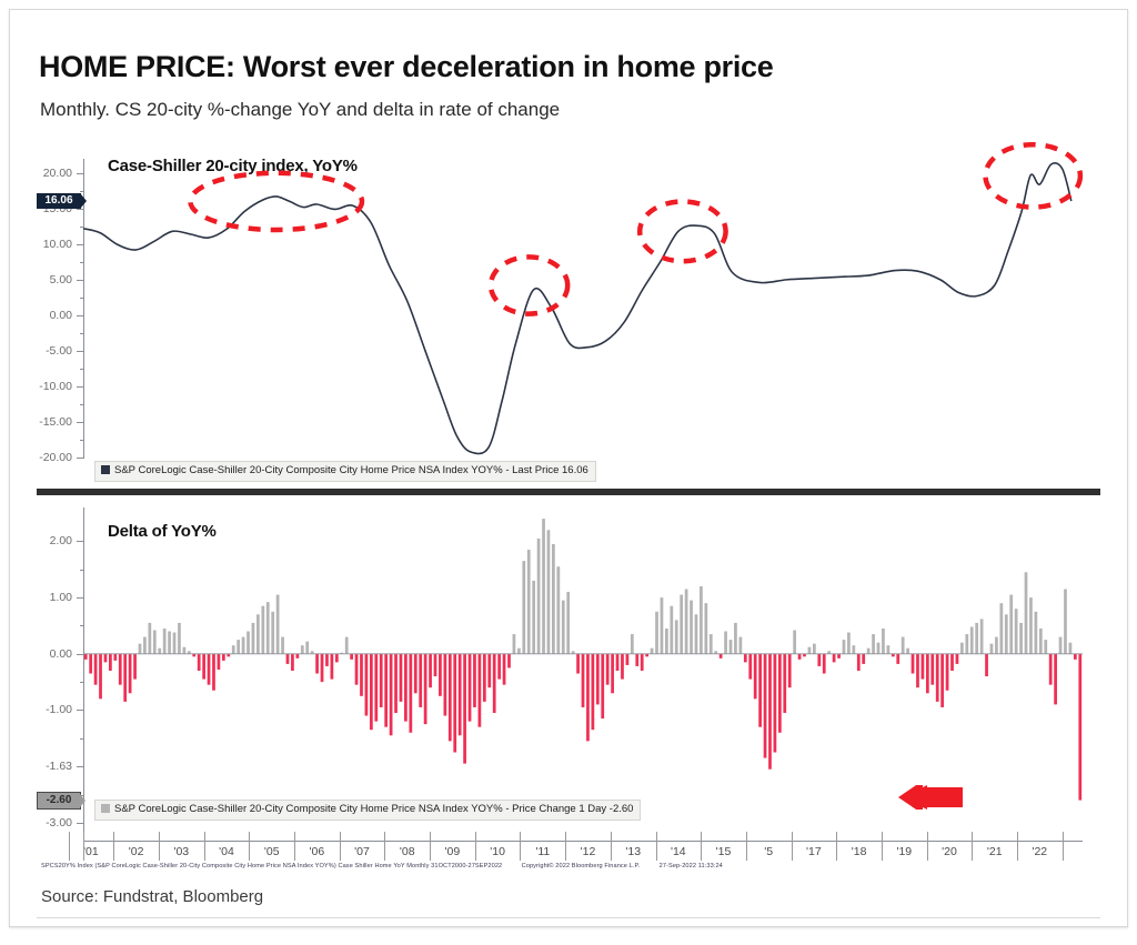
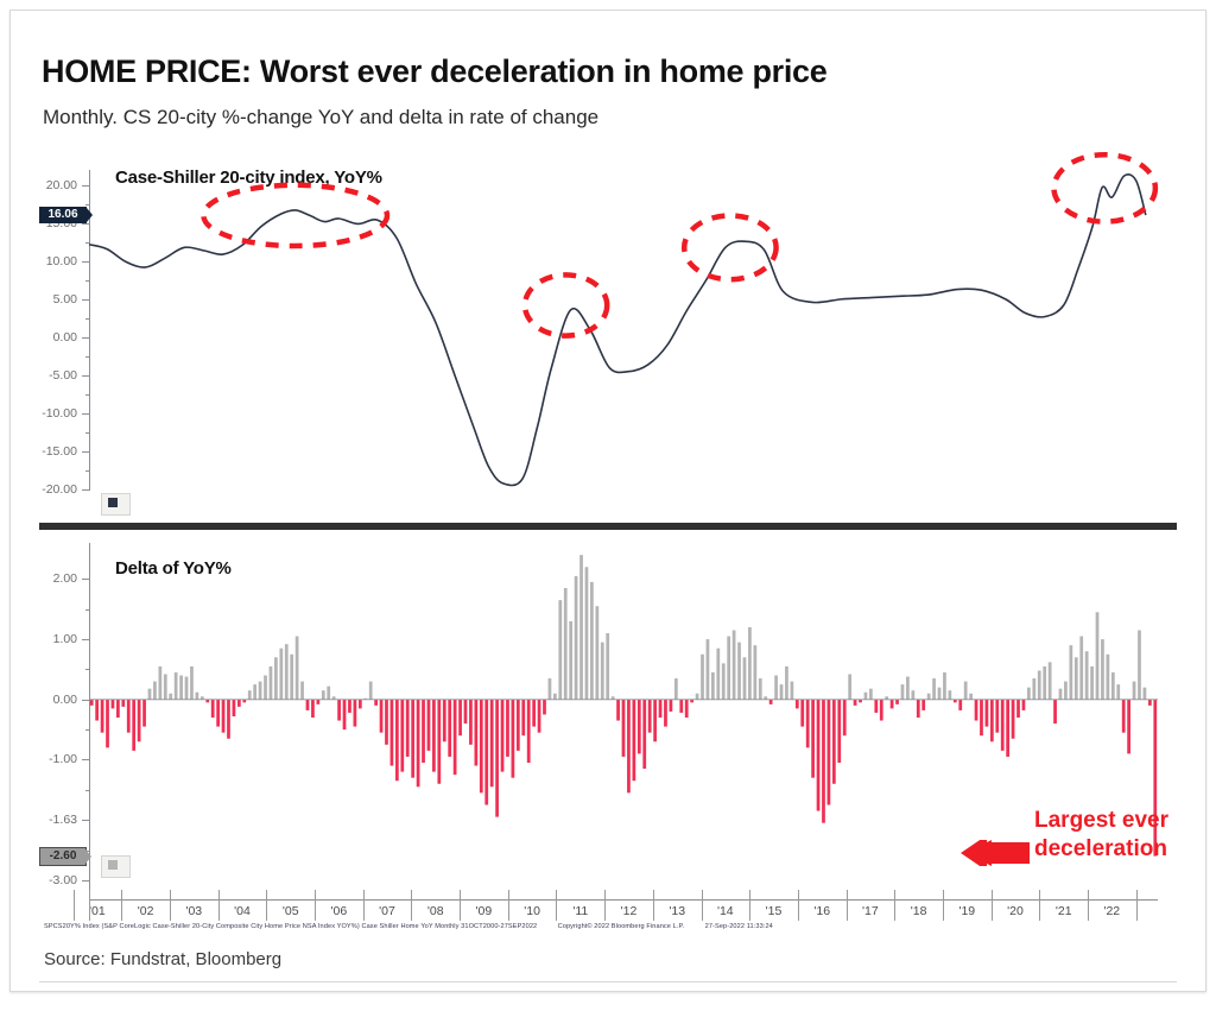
  HOME PRICE: Worst ever deceleration in home price
  Monthly. CS 20-city %-change YoY and delta in rate of change
  Case-Shiller 20-city index, YoY%
  20.00
  10.00
  5.00
  0.00
  -5.00
  -10.00
  -15.00
  -20.00
  16.06
- S&P CoreLogic Case-Shiller 20-City Composite City Home Price NSA Index YOY% - Last Price 16.06
  Delta of YoY%
  2.00
  1.00
  0.00
  -1.00
  -1.63
  -3.00
  -2.60
- S&P CoreLogic Case-Shiller 20-City Composite City Home Price NSA Index YOY% - Price Change 1 Day -2.60
  '01
  '02
  '03
  '04
  '05
  '06
  '07
  '08
  '09
  '10
  '11
  '12
  '13
  '14
  '15
- '5
+ '16
  '17
  '18
  '19
  '20
  '21
  '22
+ Largest ever
+ deceleration
  Source: Fundstrat, Bloomberg
